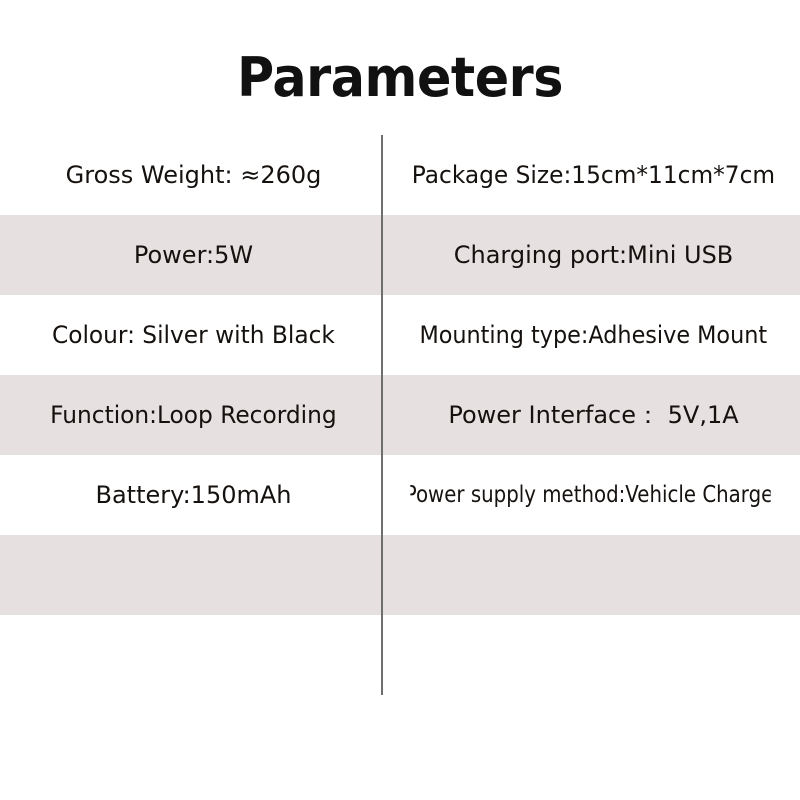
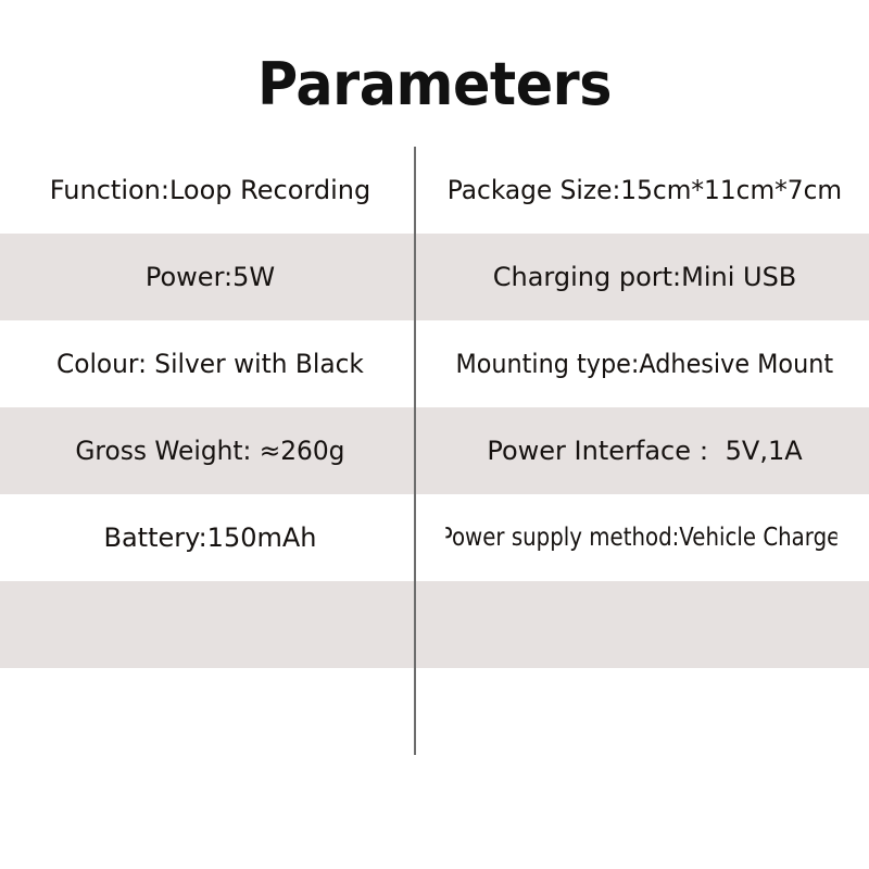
  Parameters
- Gross Weight: ≈260g
+ Function:Loop Recording
  Package Size:15cm*11cm*7cm
  Power:5W
  Charging port:Mini USB
  Colour: Silver with Black
  Mounting type:Adhesive Mount
- Function:Loop Recording
+ Gross Weight: ≈260g
  Power Interface： 5V,1A
  Battery:150mAh
  Power supply method:Vehicle Charge
